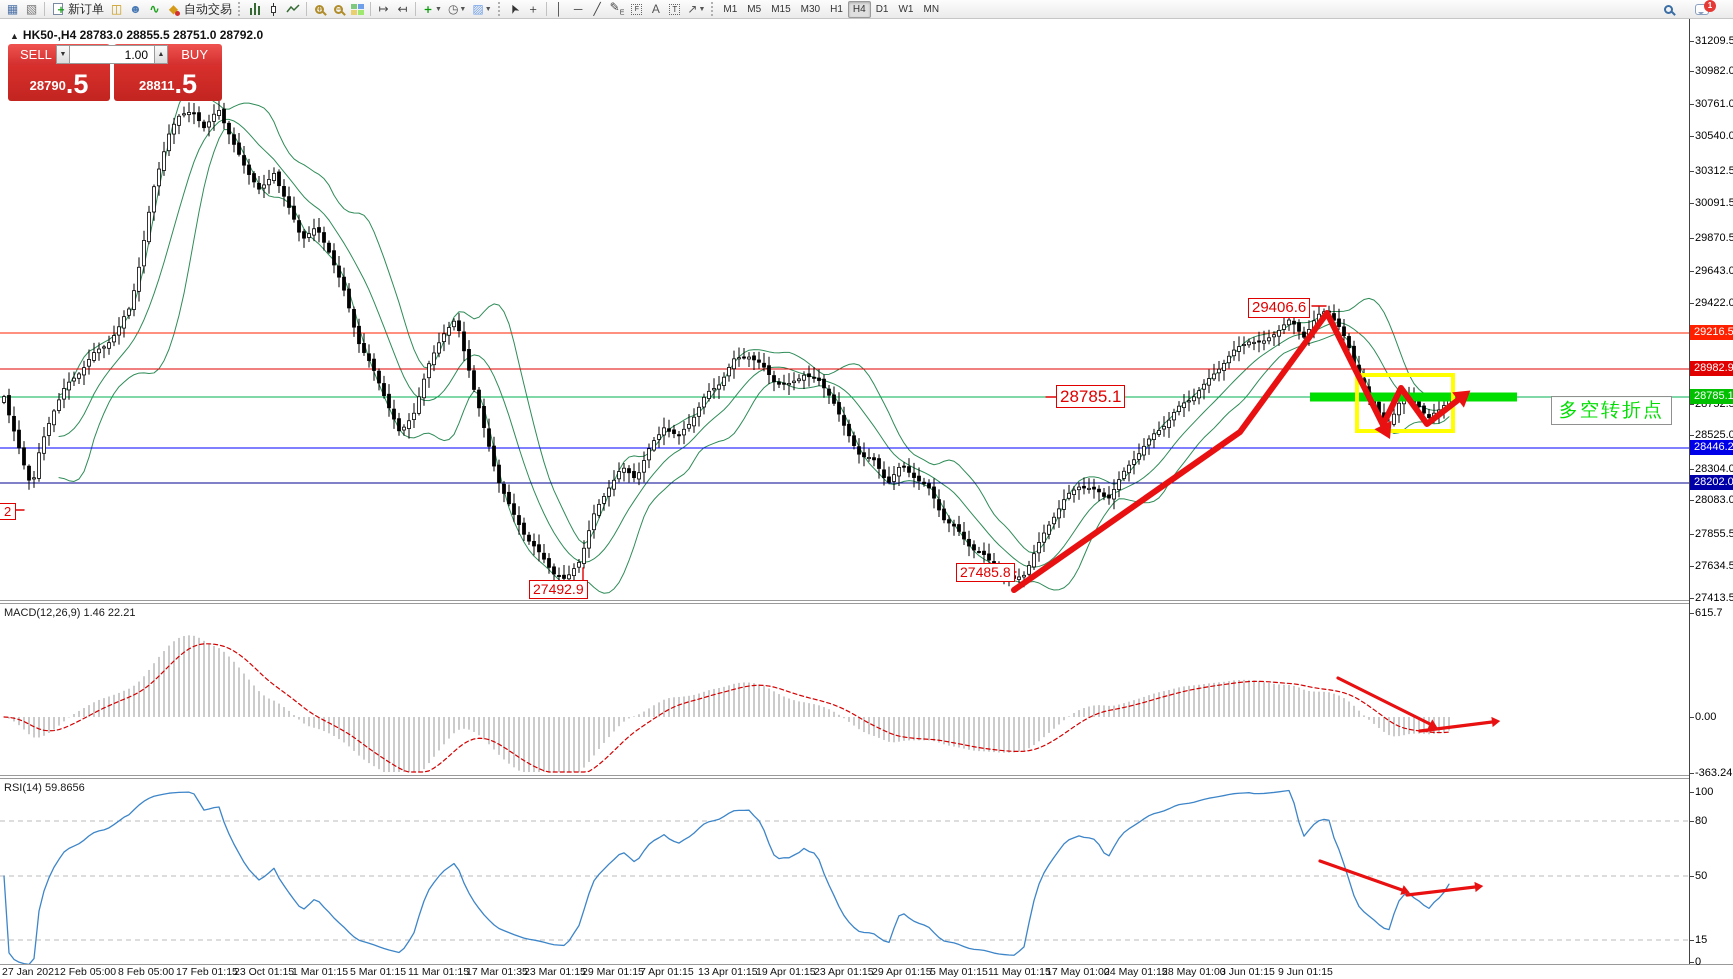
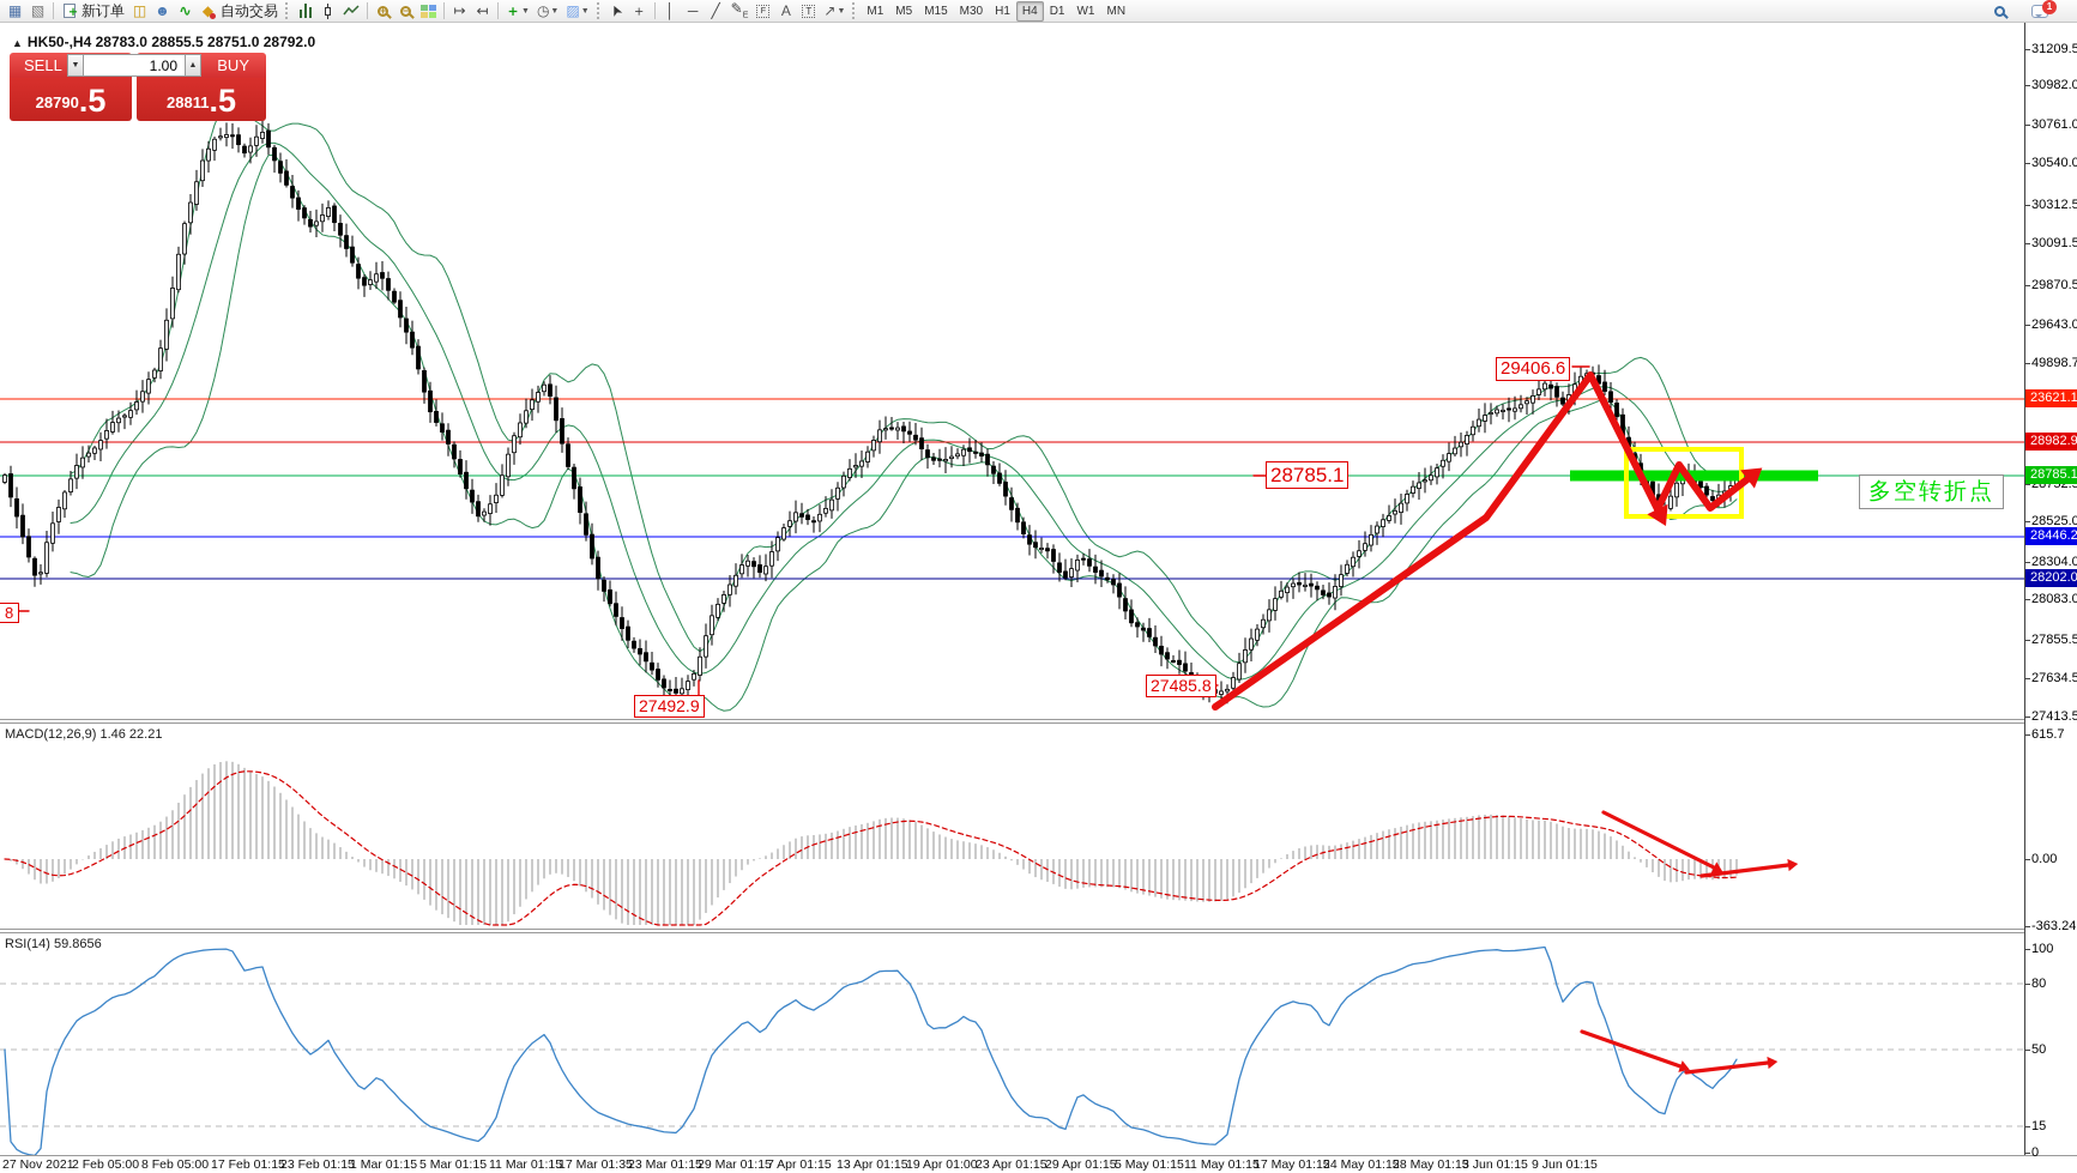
  ▦
  ▧
  ＋
  新订单
  ◫
  ☻
  ∿
  ◆
  自动交易
  +
  −
  ↦
  ↤
  ＋
  ◷
  ▨
  ＋
  │
  ─
  ╱
  A
  T
  ↗
  M1
  M5
  M15
  M30
  H1
  H4
  D1
  W1
  MN
  1
  ▲ HK50-,H4 28783.0 28855.5 28751.0 28792.0
  SELL
  BUY
  1.00
  28790
  .5
  28811
  .5
  29406.6
  28785.1
  27492.9
  27485.8
  多空转折点
- 2
+ 8
  MACD(12,26,9) 1.46 22.21
  RSI(14) 59.8656
  31209.5
  30982.0
  30761.0
  30540.0
  30312.5
  30091.5
  29870.5
  29643.0
- 29422.0
+ 49898.7
  28752.5
  28525.0
  28304.0
  28083.0
  27855.5
  27634.5
  27413.5
  615.7
  0.00
  -363.24
  100
  80
  50
  15
  0
- 29216.5
+ 23621.1
  28982.9
  28785.1
  28446.2
  28202.0
- 27 Jan 2021
+ 27 Nov 2021
  2 Feb 05:00
  8 Feb 05:00
  17 Feb 01:15
- 23 Oct 01:15
+ 23 Feb 01:15
  1 Mar 01:15
  5 Mar 01:15
  11 Mar 01:15
  17 Mar 01:35
  23 Mar 01:15
  29 Mar 01:15
  7 Apr 01:15
  13 Apr 01:15
- 19 Apr 01:15
+ 19 Apr 01:00
  23 Apr 01:15
  29 Apr 01:15
  5 May 01:15
  11 May 01:15
- 17 May 01:00
+ 17 May 01:15
  24 May 01:15
- 28 May 01:00
+ 28 May 01:15
  3 Jun 01:15
  9 Jun 01:15
